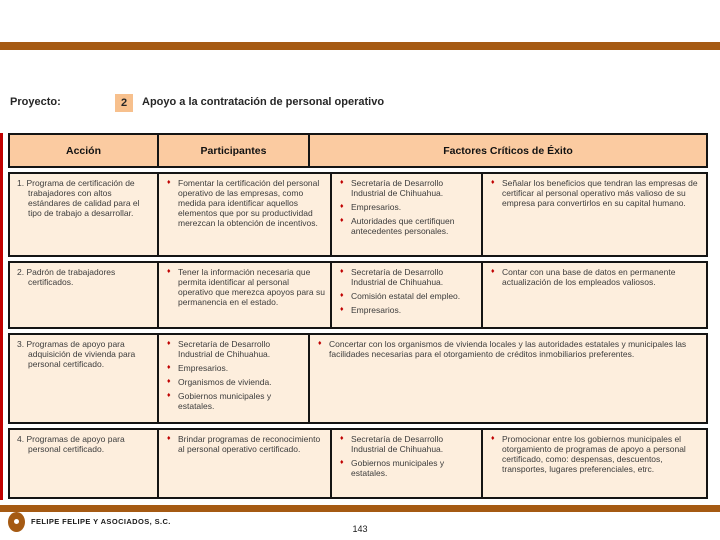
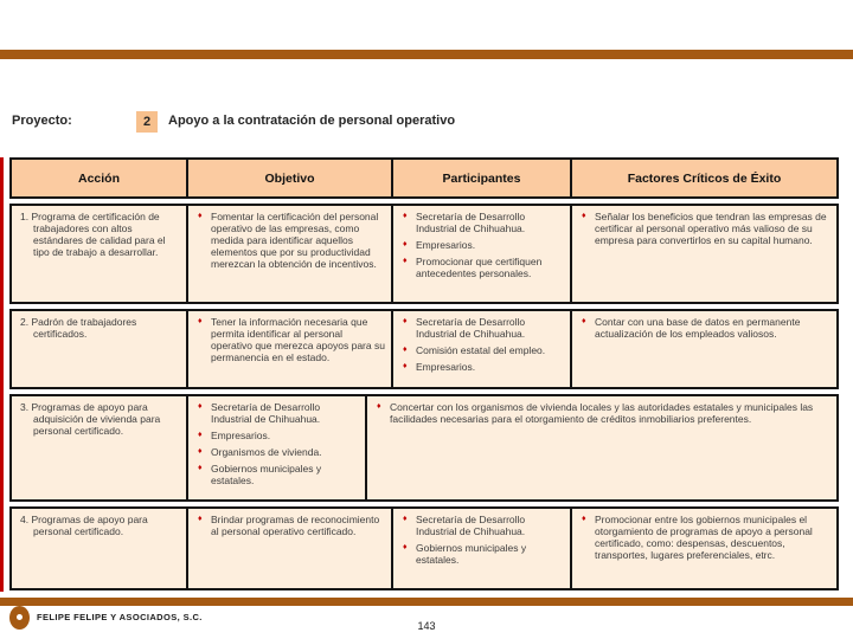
  Proyecto:
  2
  Apoyo a la contratación de personal operativo
  Acción
+ Objetivo
  Participantes
  Factores Críticos de Éxito
  1. Programa de certificación de trabajadores con altos estándares de calidad para el tipo de trabajo a desarrollar.
  Fomentar la certificación del personal operativo de las empresas, como medida para identificar aquellos elementos que por su productividad merezcan la obtención de incentivos.
  Secretaría de Desarrollo Industrial de Chihuahua.
  Empresarios.
- Autoridades que certifiquen antecedentes personales.
+ Promocionar que certifiquen antecedentes personales.
  Señalar los beneficios que tendran las empresas de certificar al personal operativo más valioso de su empresa para convertirlos en su capital humano.
  2. Padrón de trabajadores certificados.
  Tener la información necesaria que permita identificar al personal operativo que merezca apoyos para su permanencia en el estado.
  Secretaría de Desarrollo Industrial de Chihuahua.
  Comisión estatal del empleo.
  Empresarios.
  Contar con una base de datos en permanente actualización de los empleados valiosos.
  3. Programas de apoyo para adquisición de vivienda para personal certificado.
  Secretaría de Desarrollo Industrial de Chihuahua.
  Empresarios.
  Organismos de vivienda.
  Gobiernos municipales y estatales.
  Concertar con los organismos de vivienda locales y las autoridades estatales y municipales las facilidades necesarias para el otorgamiento de créditos inmobiliarios preferentes.
  4. Programas de apoyo para personal certificado.
  Brindar programas de reconocimiento al personal operativo certificado.
  Secretaría de Desarrollo Industrial de Chihuahua.
  Gobiernos municipales y estatales.
  Promocionar entre los gobiernos municipales el otorgamiento de programas de apoyo a personal certificado, como: despensas, descuentos, transportes, lugares preferenciales, etrc.
  FELIPE FELIPE Y ASOCIADOS, S.C.
  143
